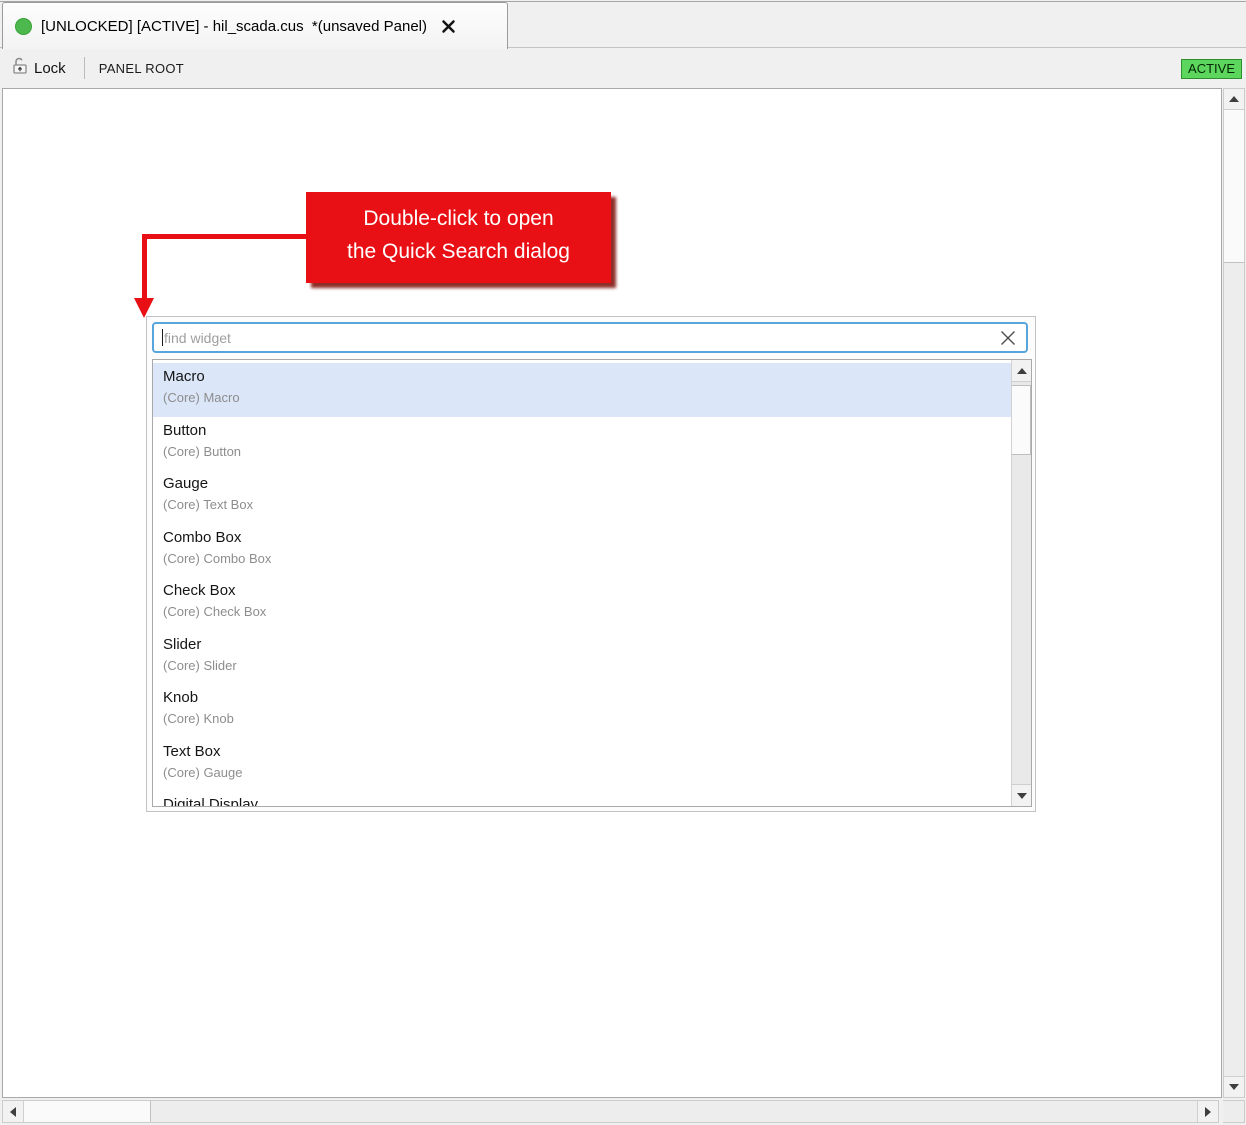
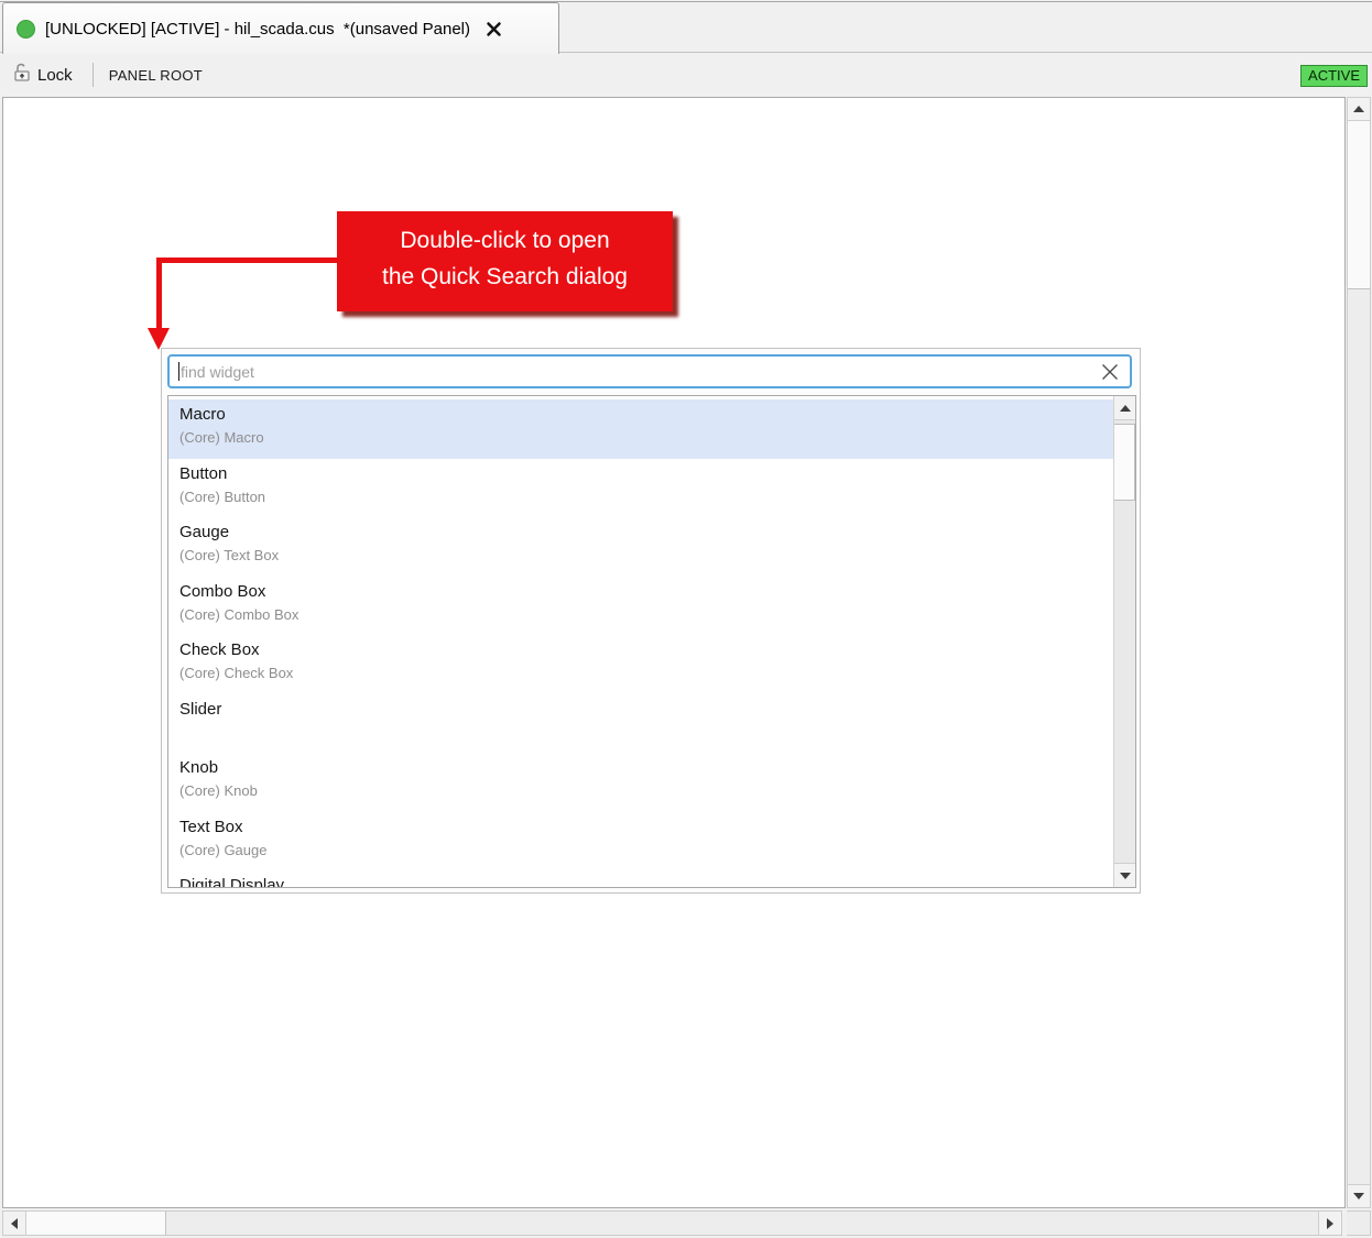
  [UNLOCKED] [ACTIVE] - hil_scada.cus *(unsaved Panel)
  Lock
  PANEL ROOT
  ACTIVE
  Double-click to open
  the Quick Search dialog
  find widget
  Macro
  (Core) Macro
  Button
  (Core) Button
  Gauge
  (Core) Text Box
  Combo Box
  (Core) Combo Box
  Check Box
  (Core) Check Box
  Slider
- (Core) Slider
  Knob
  (Core) Knob
  Text Box
  (Core) Gauge
  Digital Display
